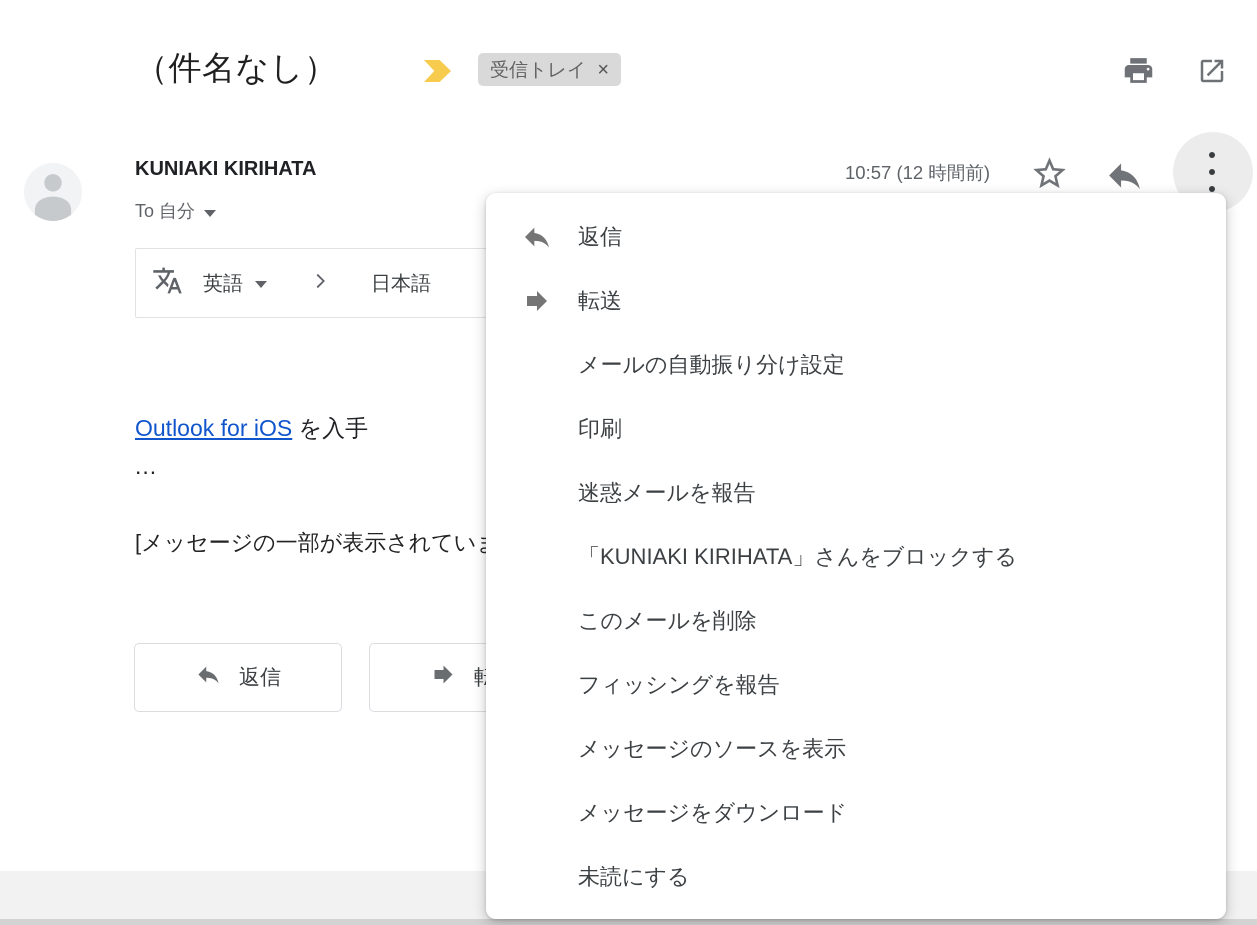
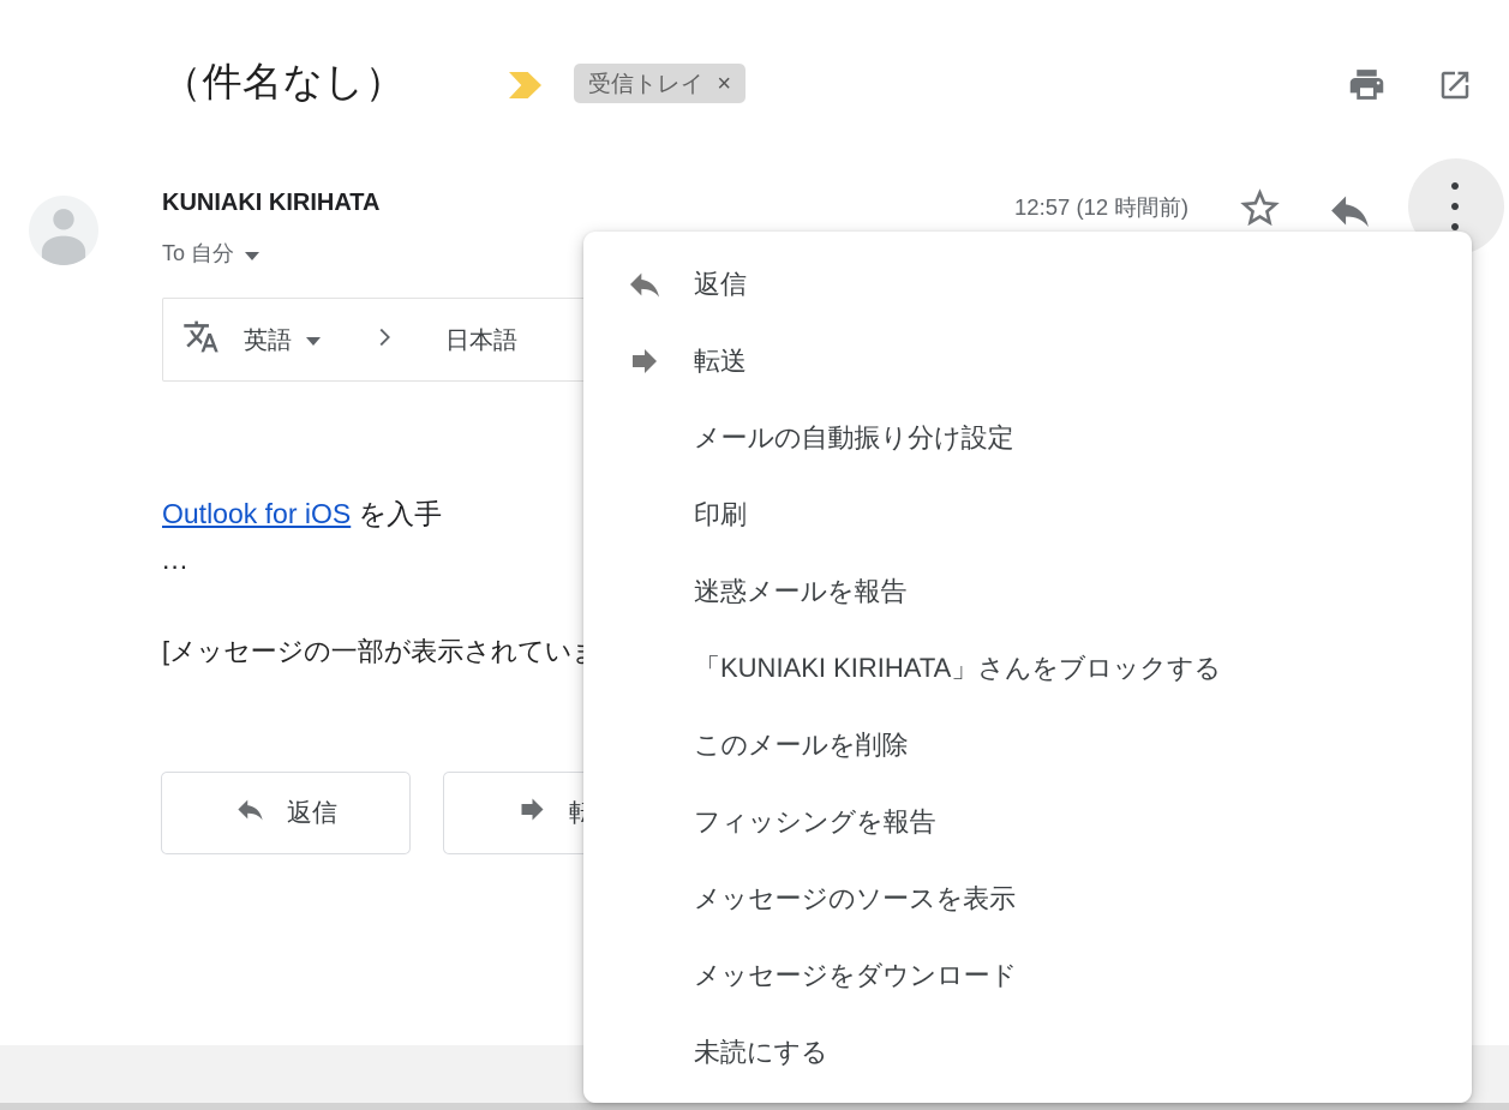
  （件名なし）
  受信トレイ
  ×
  KUNIAKI KIRIHATA
  To 自分
- 10:57 (12 時間前)
+ 12:57 (12 時間前)
  英語
  日本語
  Outlook for iOS を入手
  ...
  [メッセージの一部が表示されてい
  返信
  返信
  転送
  メールの自動振り分け設定
  印刷
  迷惑メールを報告
  「KUNIAKI KIRIHATA」さんをブロックする
  このメールを削除
  フィッシングを報告
  メッセージのソースを表示
  メッセージをダウンロード
  未読にする
